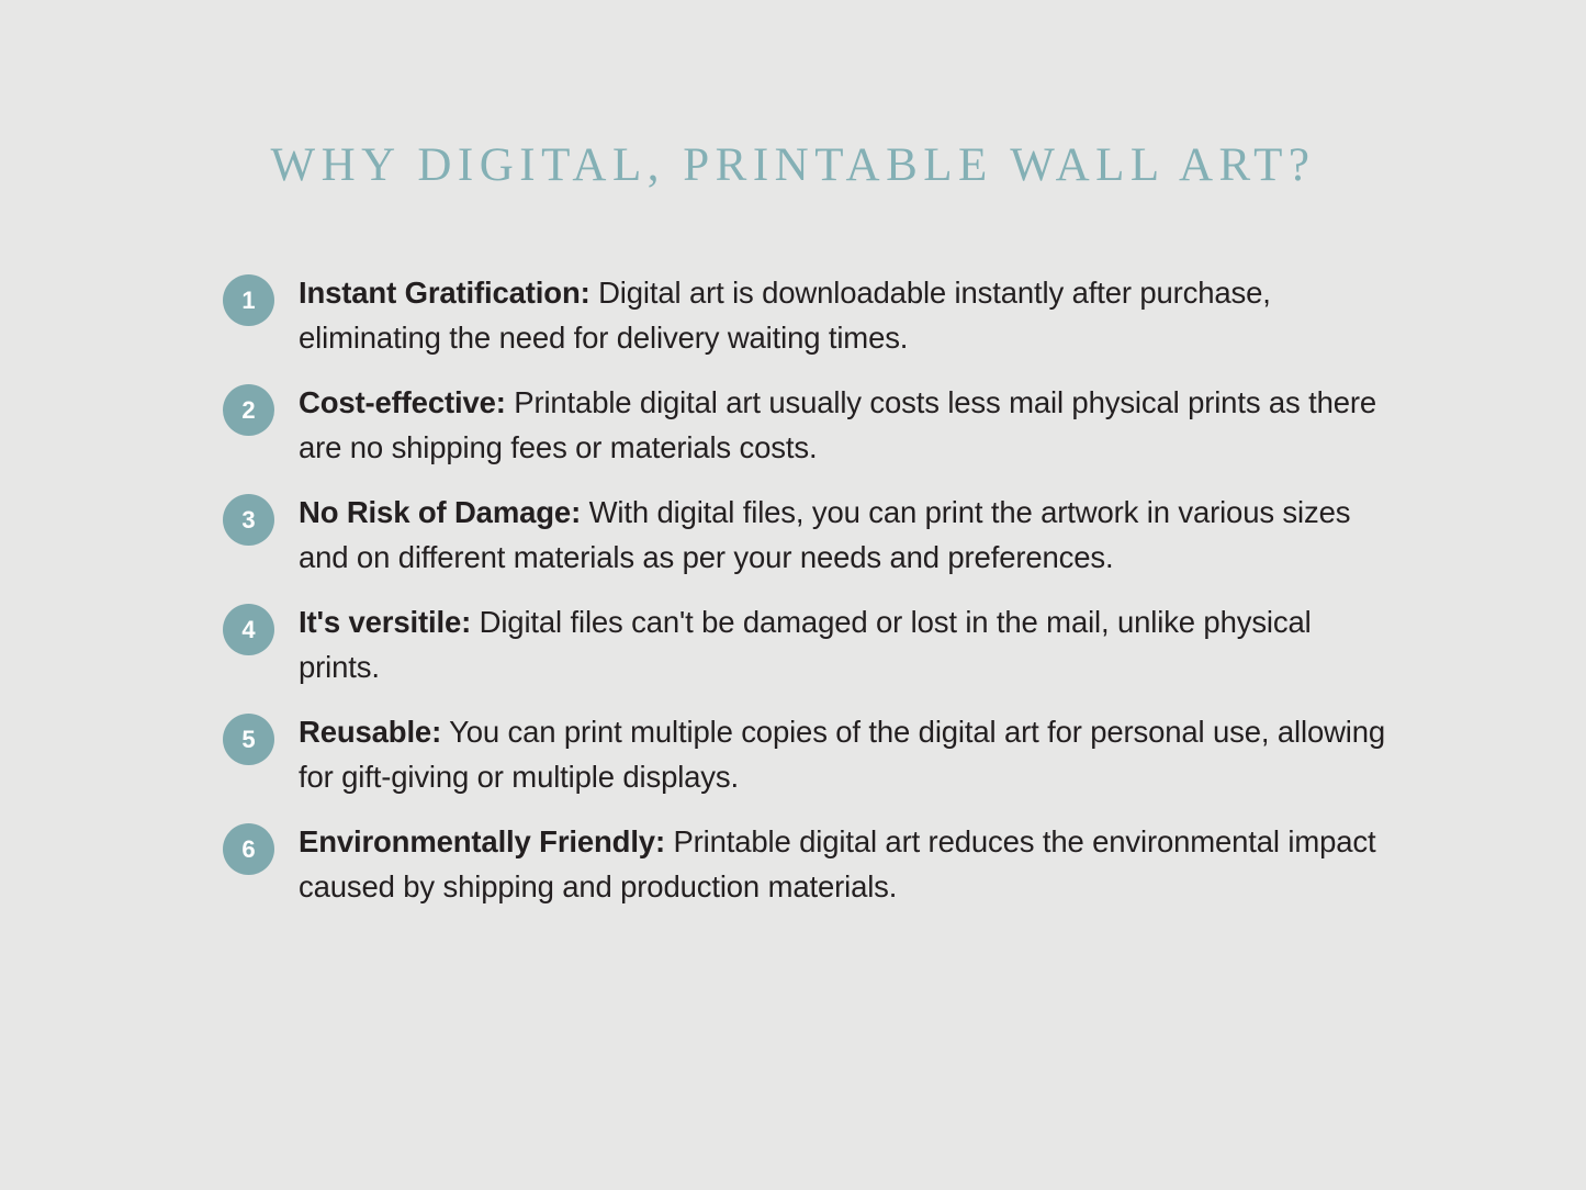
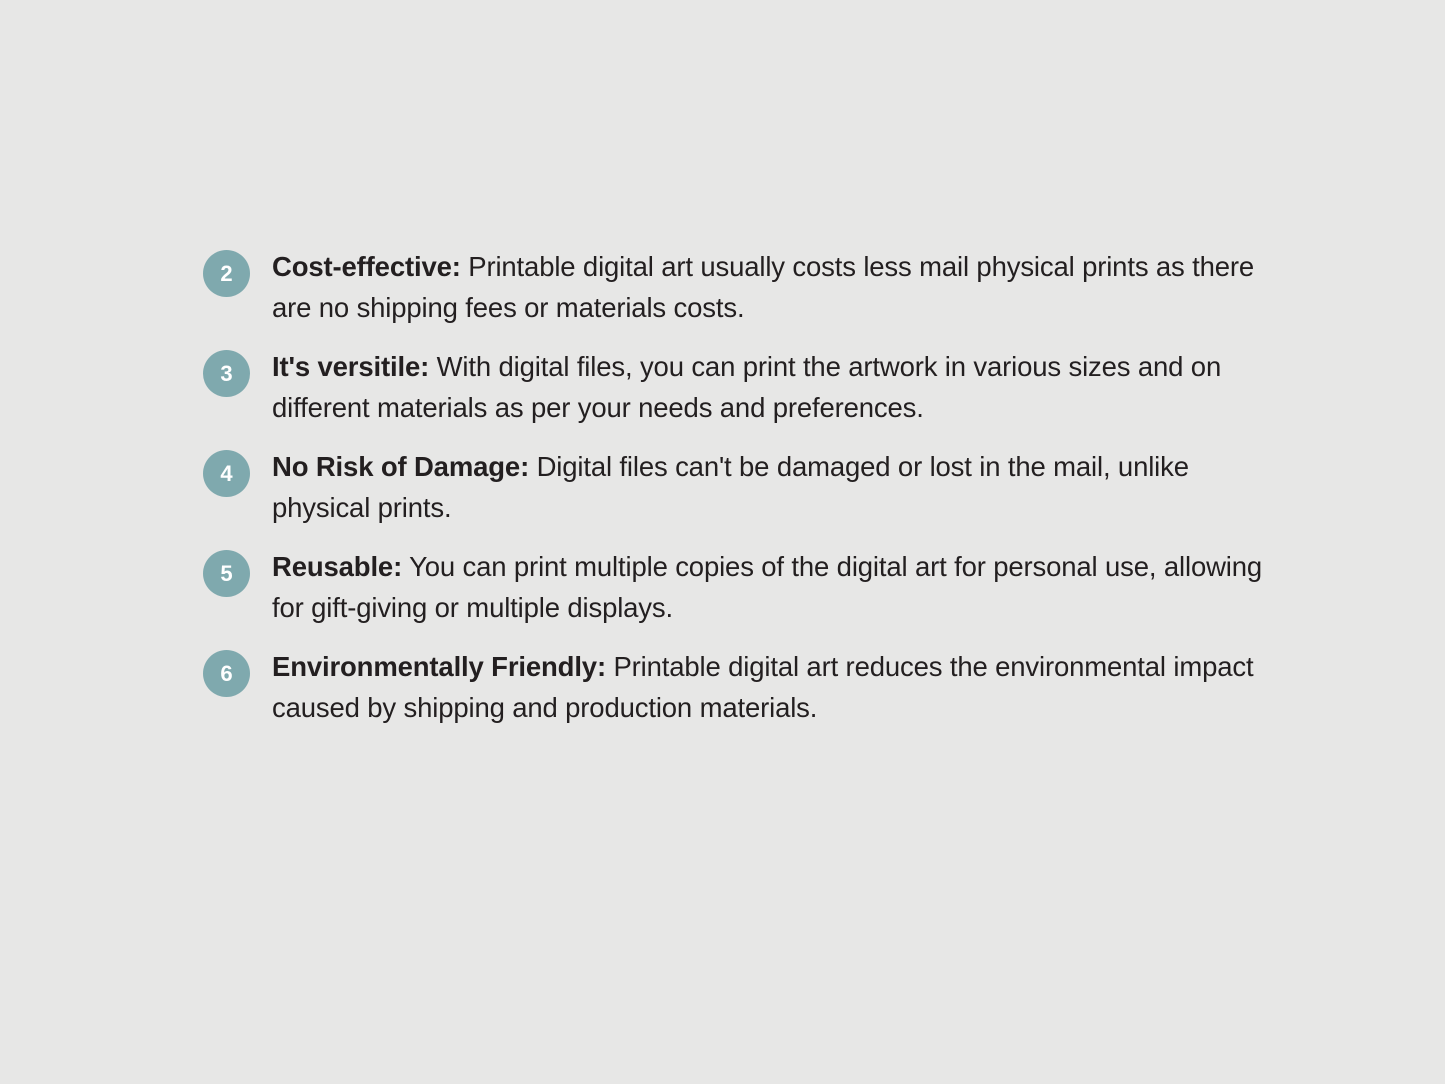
- WHY DIGITAL, PRINTABLE WALL ART?
- 1
- Instant Gratification: Digital art is downloadable instantly after purchase, eliminating the need for delivery waiting times.
  2
  Cost-effective: Printable digital art usually costs less mail physical prints as there are no shipping fees or materials costs.
  3
- No Risk of Damage: With digital files, you can print the artwork in various sizes and on different materials as per your needs and preferences.
+ It's versitile: With digital files, you can print the artwork in various sizes and on different materials as per your needs and preferences.
  4
- It's versitile: Digital files can't be damaged or lost in the mail, unlike physical prints.
+ No Risk of Damage: Digital files can't be damaged or lost in the mail, unlike physical prints.
  5
  Reusable: You can print multiple copies of the digital art for personal use, allowing for gift-giving or multiple displays.
  6
  Environmentally Friendly: Printable digital art reduces the environmental impact caused by shipping and production materials.
